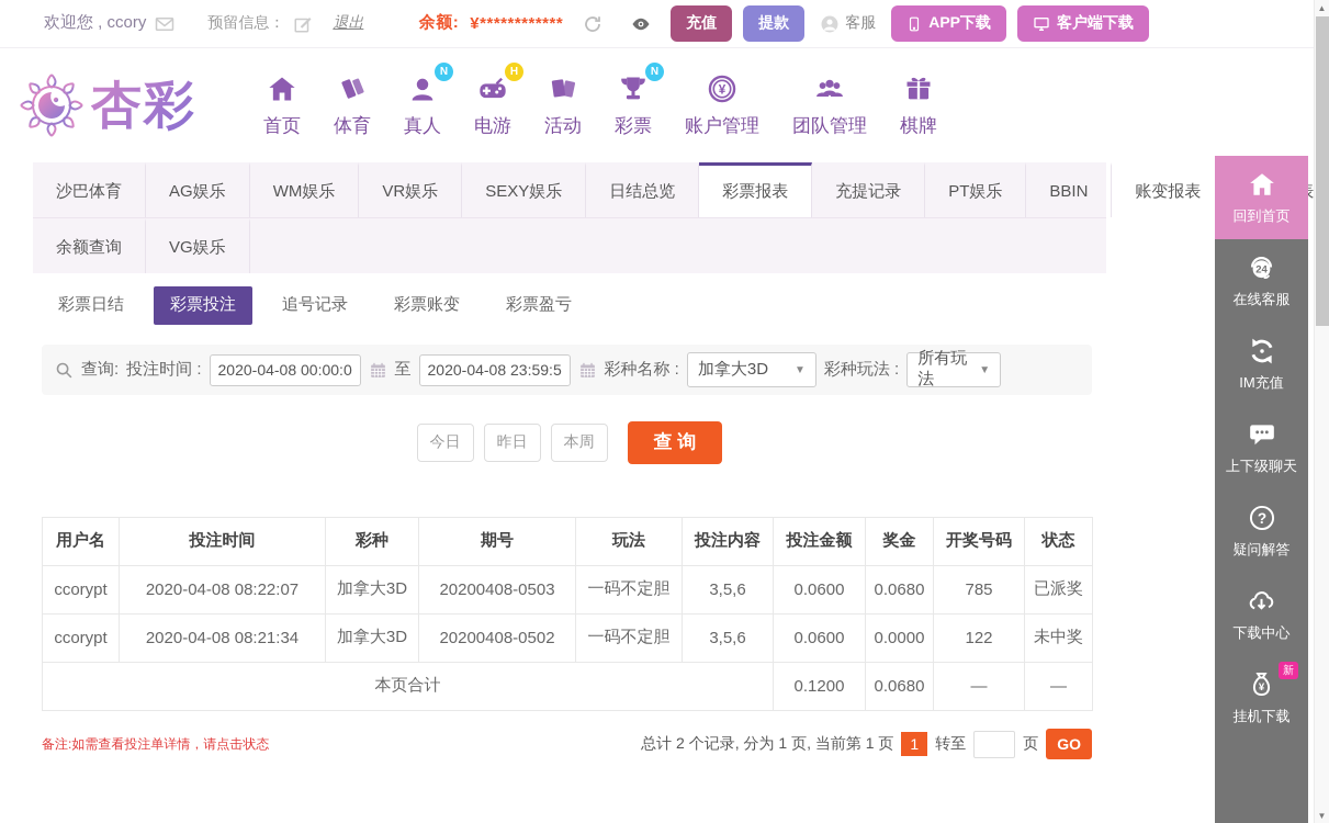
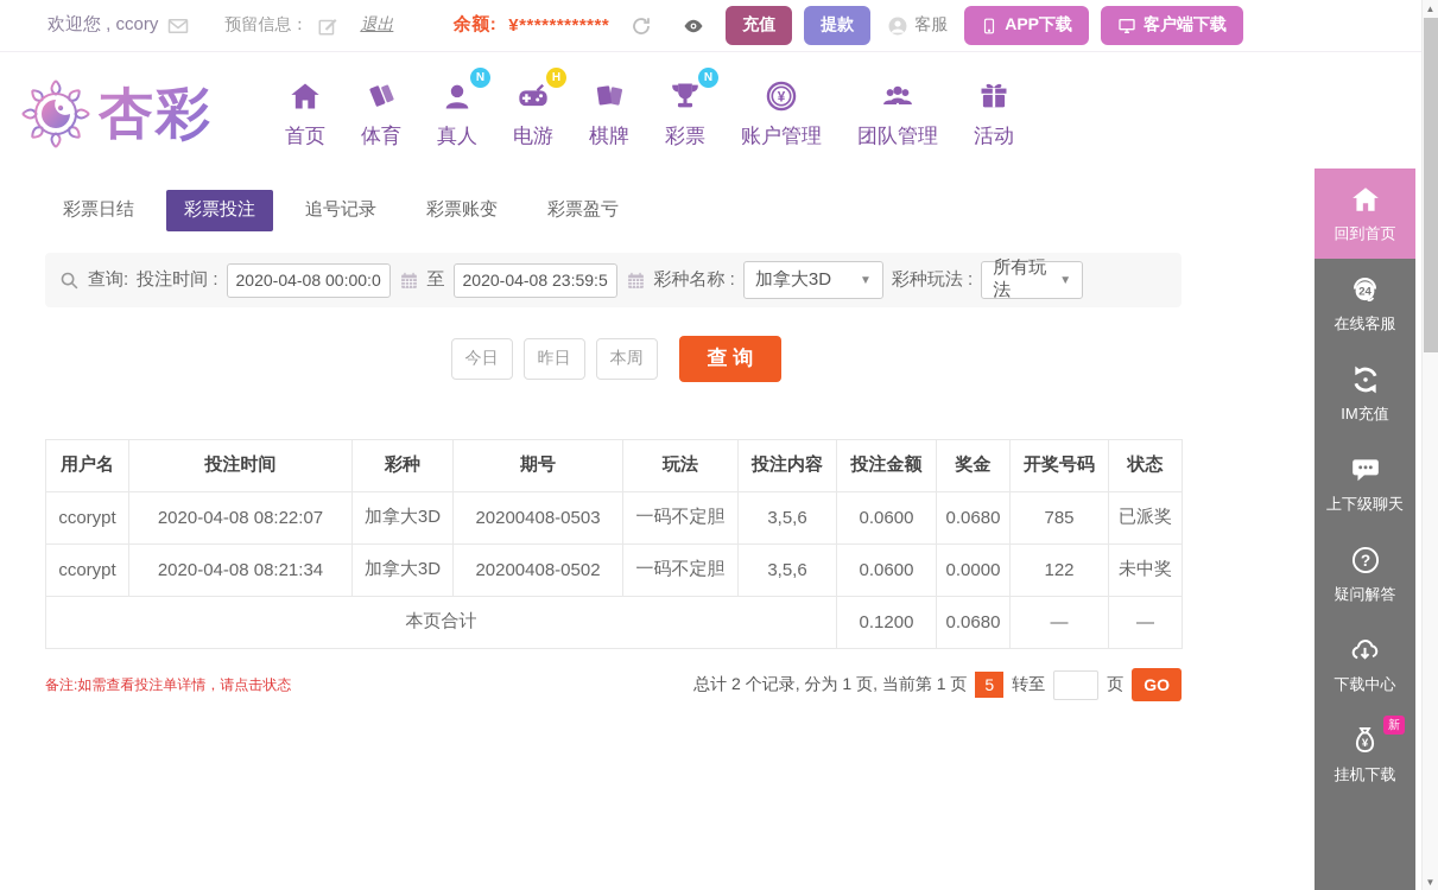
  欢迎您 , ccory
  预留信息：
  退出
  余额:
  ¥************
  充值
  提款
  客服
  APP下载
  客户端下载
  杏彩
  首页
  体育
  N
  真人
  H
  电游
- 活动
+ 棋牌
  N
  彩票
  ¥
  账户管理
  团队管理
- 棋牌
+ 活动
- 沙巴体育
- AG娱乐
- WM娱乐
- VR娱乐
- SEXY娱乐
- 日结总览
- 彩票报表
- 充提记录
- PT娱乐
- BBIN
- 账变报表
- 余额查询
- VG娱乐
  彩票日结
  彩票投注
  追号记录
  彩票账变
  彩票盈亏
  查询:
  投注时间 :
  2020-04-08 00:00:0
  至
  2020-04-08 23:59:5
  彩种名称 :
  加拿大3D
  ▼
  彩种玩法 :
  所有玩法
  ▼
  今日
  昨日
  本周
  查 询
  用户名	投注时间	彩种	期号	玩法	投注内容	投注金额	奖金	开奖号码	状态
  ccorypt	2020-04-08 08:22:07	加拿大3D	20200408-0503	一码不定胆	3,5,6	0.0600	0.0680	785	已派奖
  ccorypt	2020-04-08 08:21:34	加拿大3D	20200408-0502	一码不定胆	3,5,6	0.0600	0.0000	122	未中奖
  本页合计	0.1200	0.0680	—	—
  备注:如需查看投注单详情，请点击状态
  总计 2 个记录, 分为 1 页, 当前第 1 页
- 1
+ 5
  转至
  页
  GO
  回到首页
  24
  在线客服
  IM充值
  上下级聊天
  ?
  疑问解答
  下载中心
  新
  ¥
  挂机下载
  ▲
  ▼
